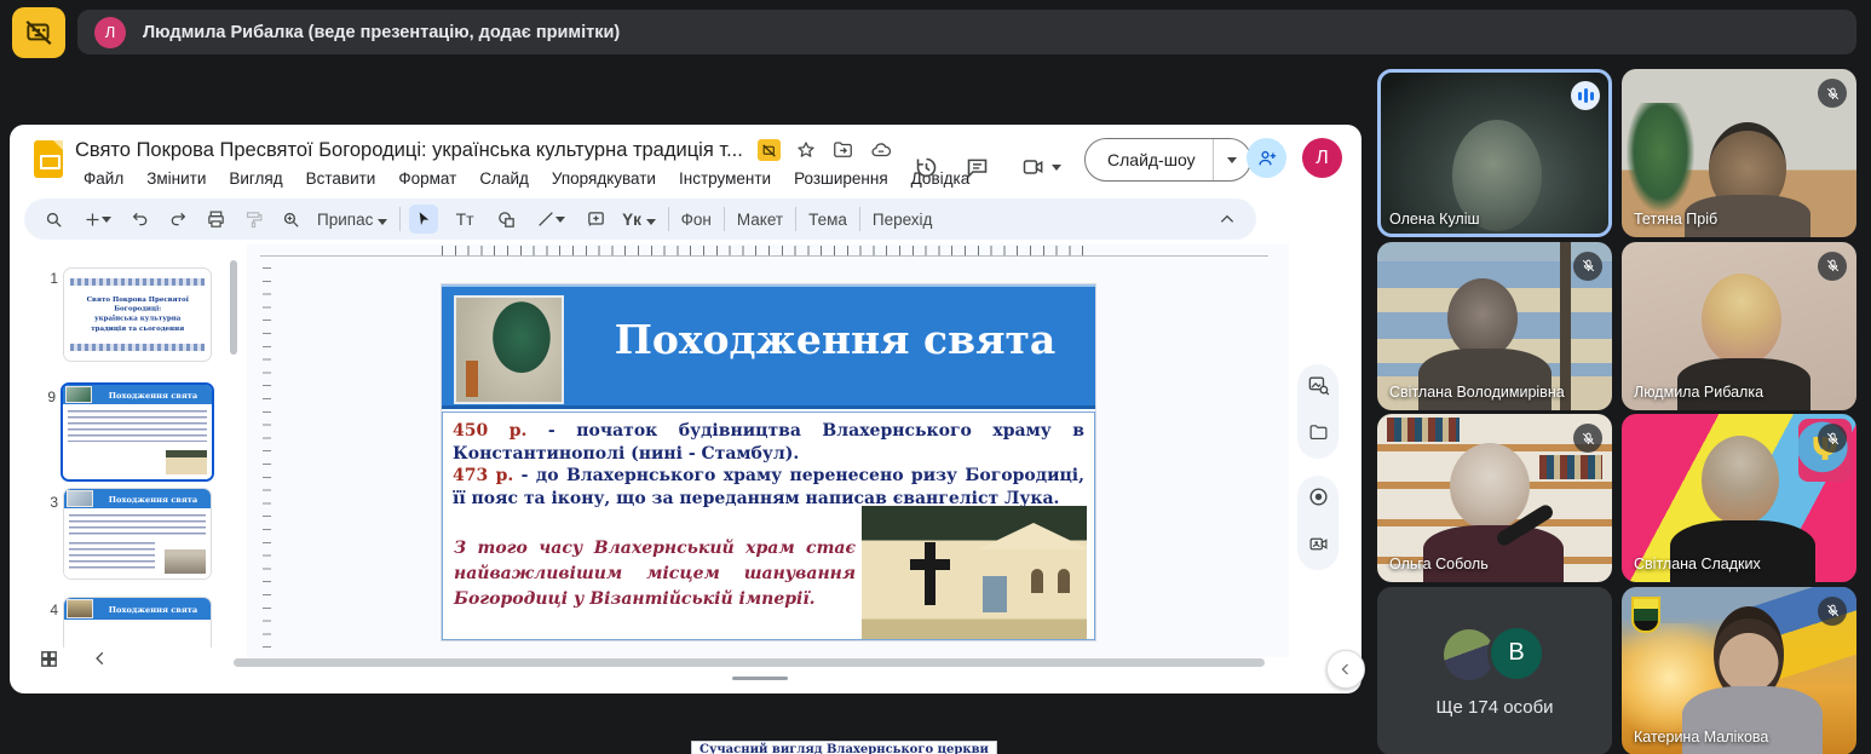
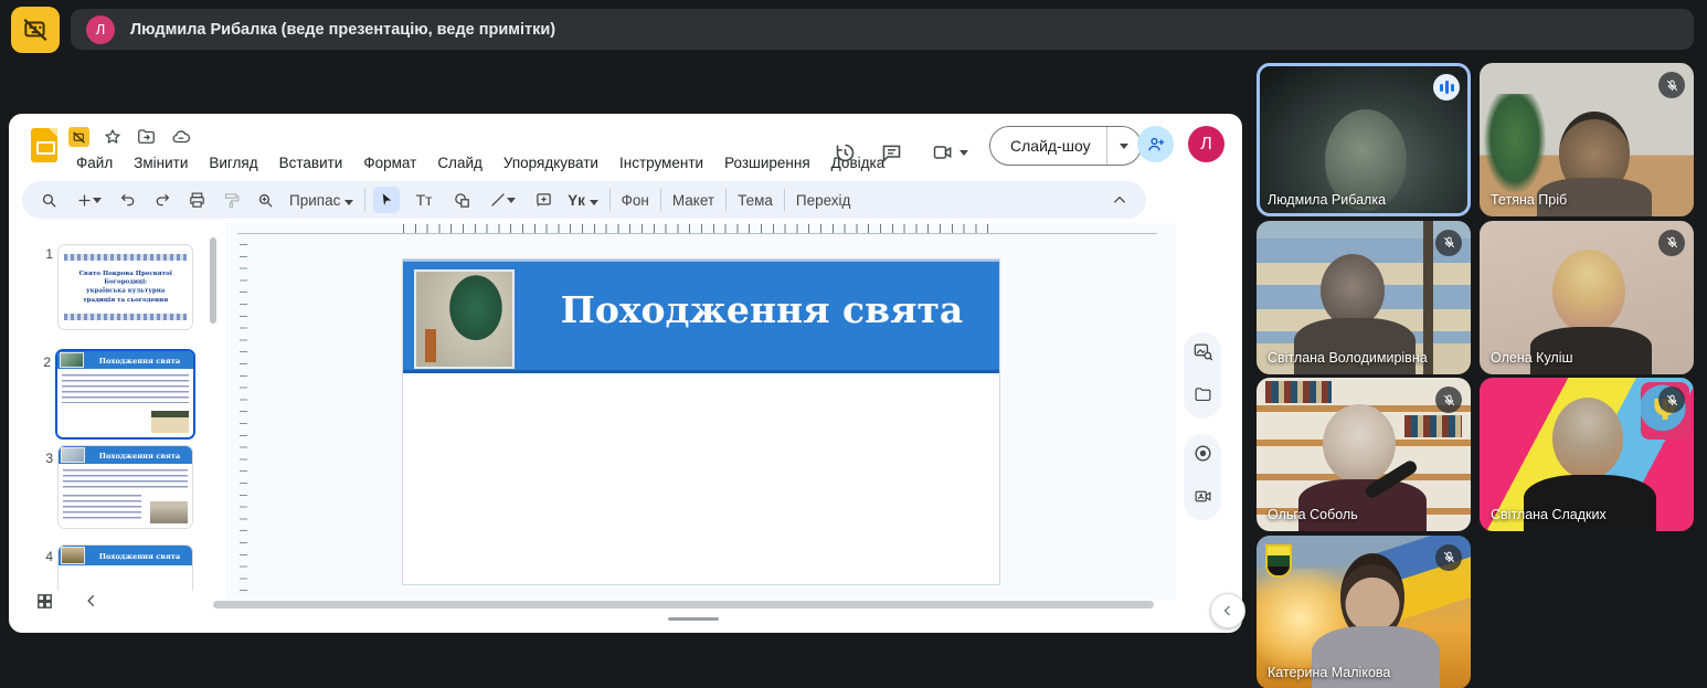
  Л
- Людмила Рибалка (веде презентацію, додає примітки)
+ Людмила Рибалка (веде презентацію, веде примітки)
- Свято Покрова Пресвятої Богородиці: українська культурна традиція т...
  Файл
  Змінити
  Вигляд
  Вставити
  Формат
  Слайд
  Упорядкувати
  Інструменти
  Розширення
  Довідка
  Слайд-шоу
  Л
  Припас
  Тт
  Yк
  Фон
  Макет
  Тема
  Перехід
  1
- 9
+ 2
  Походження свята
  3
  Походження свята
  4
  Походження свята
  Походження свята
- 450 р. - початок будівництва Влахернського храму в Константинополі (нині - Стамбул).
- 473 р. - до Влахернського храму перенесено ризу Богородиці, її пояс та ікону, що за переданням написав євангеліст Лука.
- З того часу Влахернський храм стає найважливішим місцем шанування Богородиці у Візантійській імперії.
- Сучасний вигляд Влахернського церкви
- Олена Куліш
+ Людмила Рибалка
  Тетяна Пріб
  Світлана Володимирівна
- Людмила Рибалка
+ Олена Куліш
  Ольга Соболь
  Ψ
  Світлана Сладких
- В
- Ще 174 особи
  Катерина Малікова
